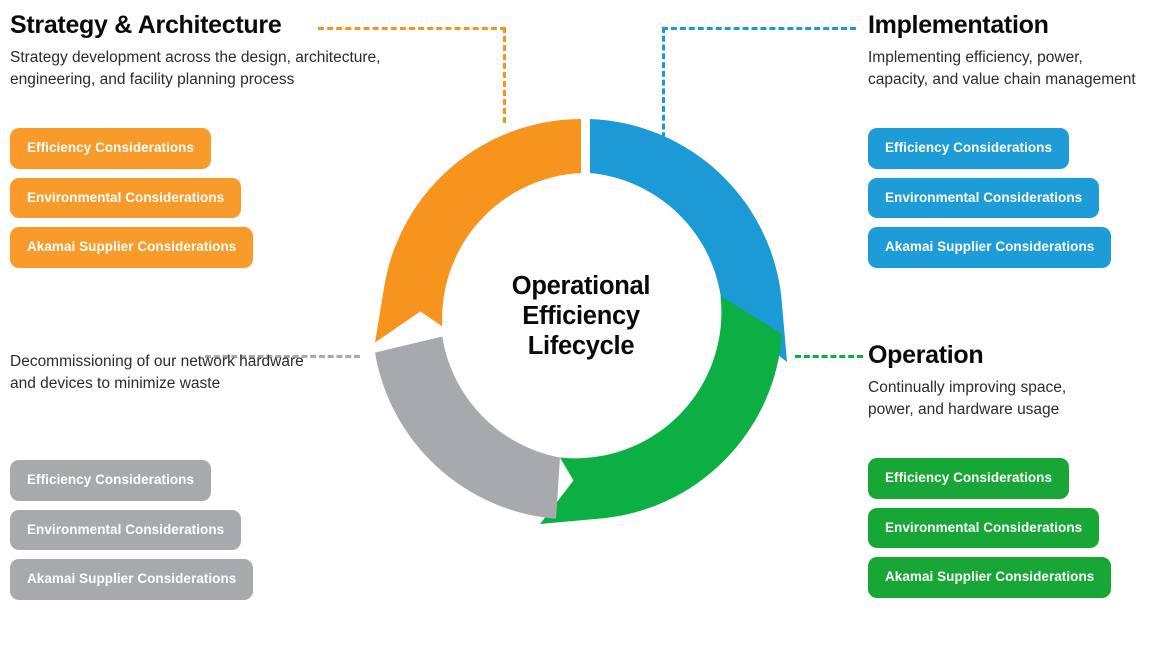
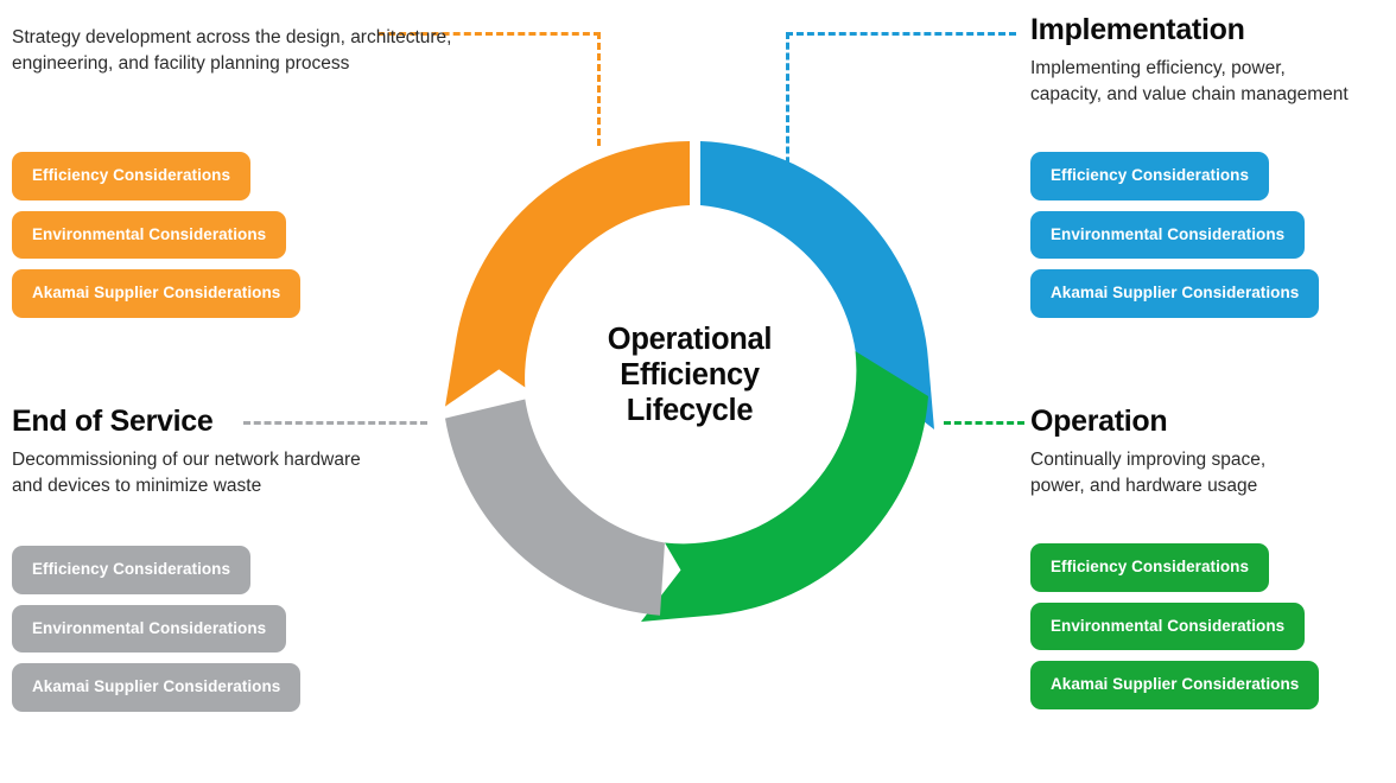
  Operational
  Efficiency
  Lifecycle
- Strategy & Architecture
  Strategy development across the design, architecture,
  engineering, and facility planning process
  Efficiency Considerations
  Environmental Considerations
  Akamai Supplier Considerations
  Implementation
  Implementing efficiency, power,
  capacity, and value chain management
  Efficiency Considerations
  Environmental Considerations
  Akamai Supplier Considerations
+ End of Service
  Decommissioning of our network hardware
  and devices to minimize waste
  Efficiency Considerations
  Environmental Considerations
  Akamai Supplier Considerations
  Operation
  Continually improving space,
  power, and hardware usage
  Efficiency Considerations
  Environmental Considerations
  Akamai Supplier Considerations
